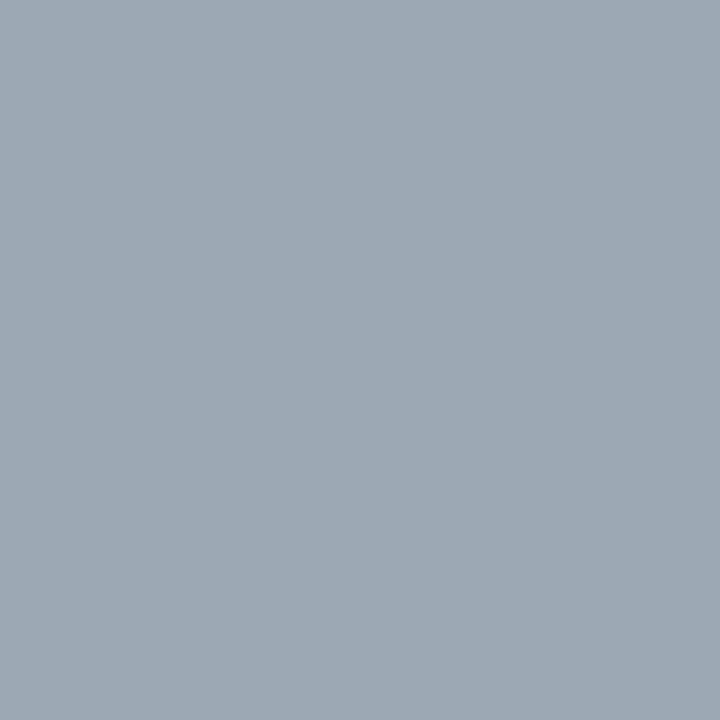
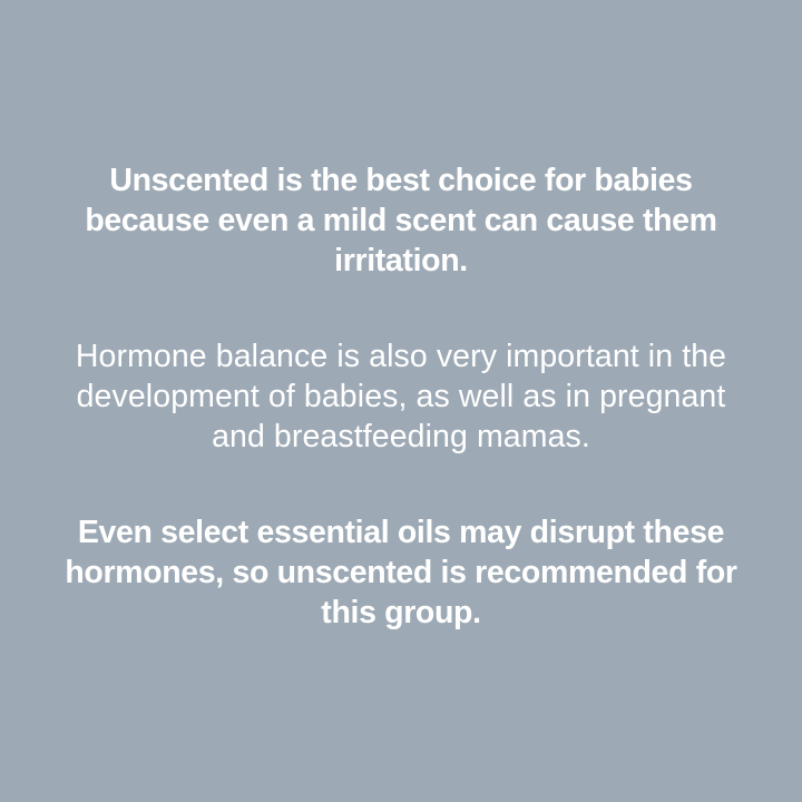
+ Unscented is the best choice for babies because even a mild scent can cause them irritation.
+ Hormone balance is also very important in the development of babies, as well as in pregnant and breastfeeding mamas.
+ Even select essential oils may disrupt these hormones, so unscented is recommended for this group.
